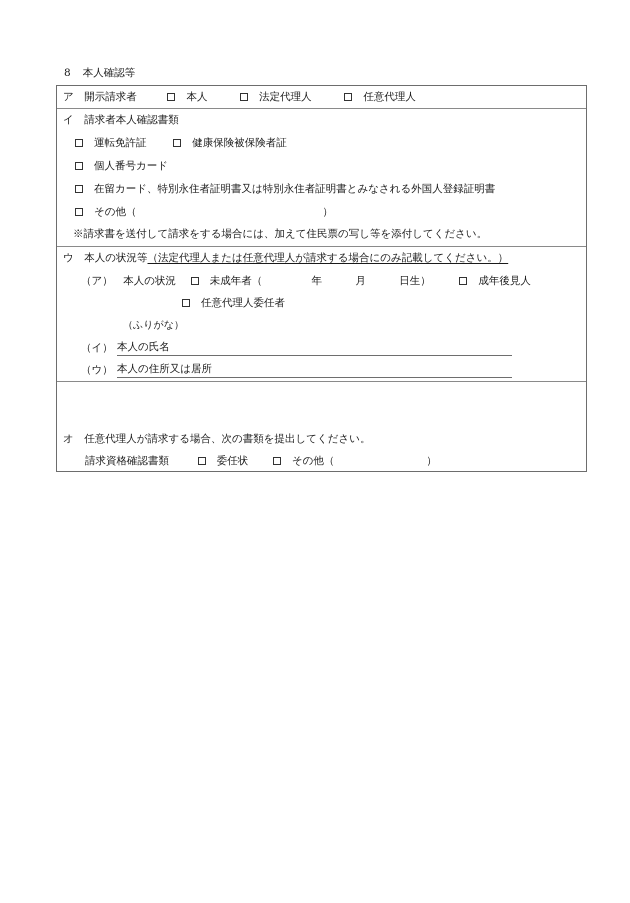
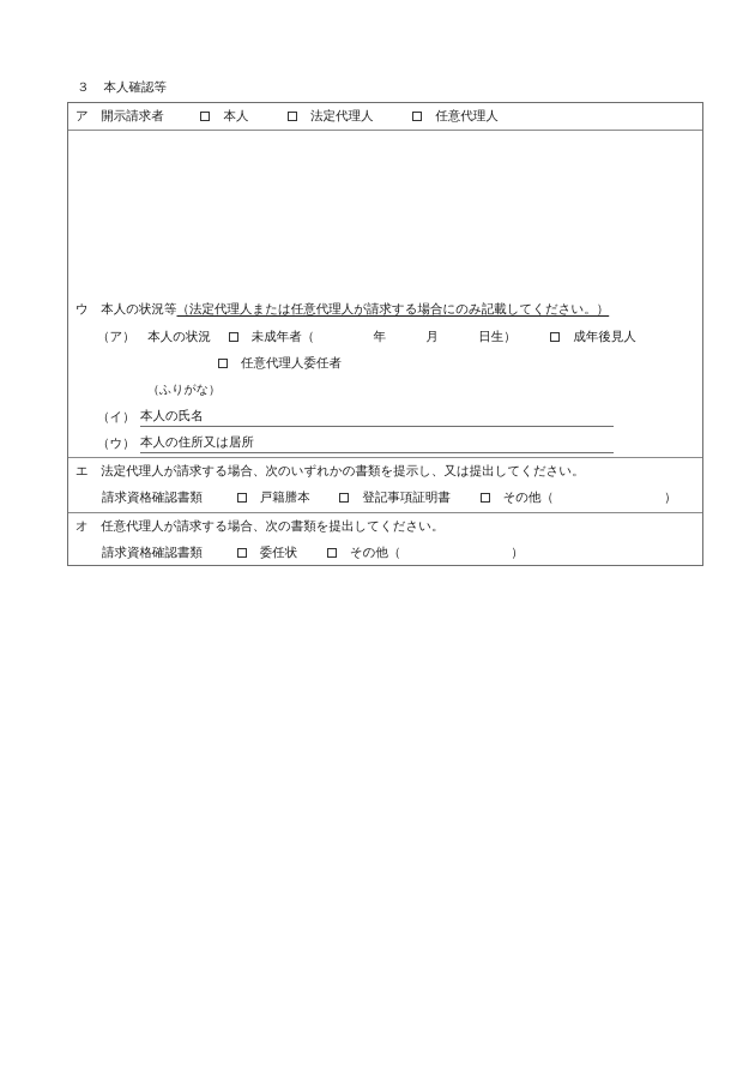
- 8 本人確認等
+ ３ 本人確認等
  ア 開示請求者 本人 法定代理人 任意代理人
- イ 請求者本人確認書類
- 運転免許証 健康保険被保険者証
- 個人番号カード
- 在留カード、特別永住者証明書又は特別永住者証明書とみなされる外国人登録証明書
- その他（ ）
- ※請求書を送付して請求をする場合には、加えて住民票の写し等を添付してください。
  ウ 本人の状況等（法定代理人または任意代理人が請求する場合にのみ記載してください。）
  （ア） 本人の状況 未成年者（ 年 月 日生） 成年後見人
  任意代理人委任者
  （ふりがな）
  （イ）
  本人の氏名
  （ウ）
  本人の住所又は居所
+ エ 法定代理人が請求する場合、次のいずれかの書類を提示し、又は提出してください。
+ 請求資格確認書類 戸籍謄本 登記事項証明書 その他（ ）
  オ 任意代理人が請求する場合、次の書類を提出してください。
  請求資格確認書類 委任状 その他（ ）
